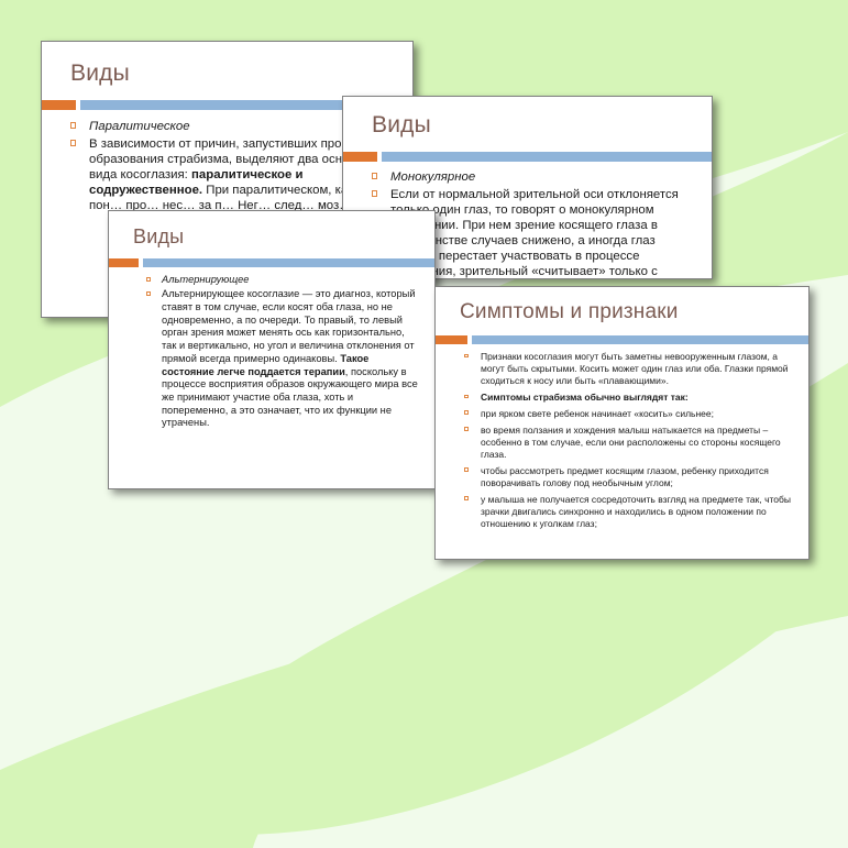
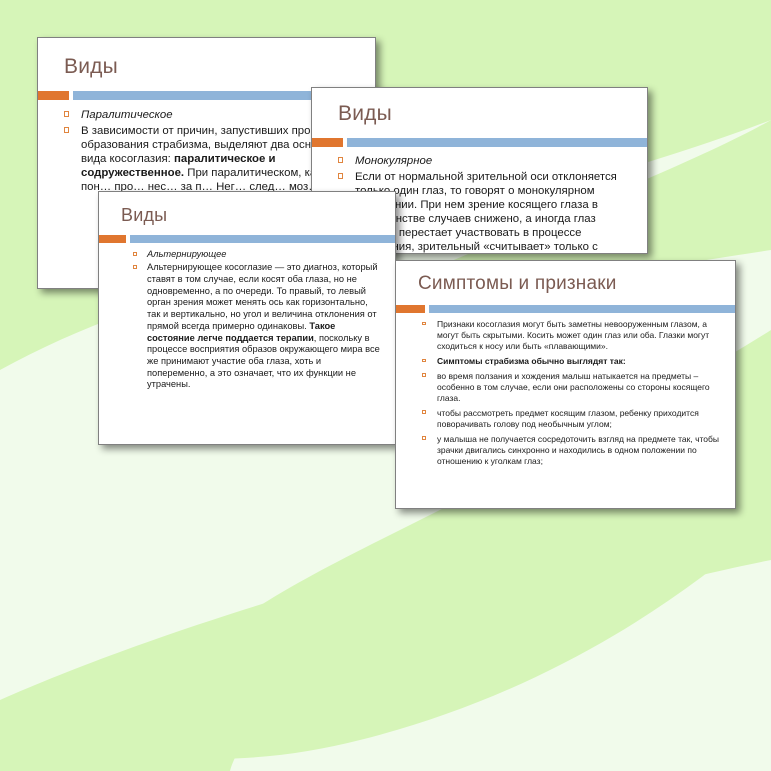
  Виды
  Паралитическое
  В зависимости от причин, запустивших про образования страбизма, выделяют два осн вида косоглазия: паралитическое и содружественное. При паралитическом, к пон… про… нес… за п… Нег… след… моз
  Виды
  Монокулярное
  Если от нормальной зрительной оси отклоняется один глаз, то говорят о монокулярном нии. При нем зрение косящего глаза в нстве случаев снижено, а иногда глаз перестает участвовать в процессе ия, зрительный «считывает» только с
  Виды
  Альтернирующее
  Альтернирующее косоглазие — это диагноз, который ставят в том случае, если косят оба глаза, но не одновременно, а по очереди. То правый, то левый орган зрения может менять ось как горизонтально, так и вертикально, но угол и величина отклонения от прямой всегда примерно одинаковы. Такое состояние легче поддается терапии, поскольку в процессе восприятия образов окружающего мира все же принимают участие оба глаза, хоть и попеременно, а это означает, что их функции не утрачены.
  Симптомы и признаки
- Признаки косоглазия могут быть заметны невооруженным глазом, а могут быть скрытыми. Косить может один глаз или оба. Глазки прямой сходиться к носу или быть «плавающими».
+ Признаки косоглазия могут быть заметны невооруженным глазом, а могут быть скрытыми. Косить может один глаз или оба. Глазки могут сходиться к носу или быть «плавающими».
  Симптомы страбизма обычно выглядят так:
- при ярком свете ребенок начинает «косить» сильнее;
  во время ползания и хождения малыш натыкается на предметы – особенно в том случае, если они расположены со стороны косящего глаза.
  чтобы рассмотреть предмет косящим глазом, ребенку приходится поворачивать голову под необычным углом;
  у малыша не получается сосредоточить взгляд на предмете так, чтобы зрачки двигались синхронно и находились в одном положении по отношению к уголкам глаз;
